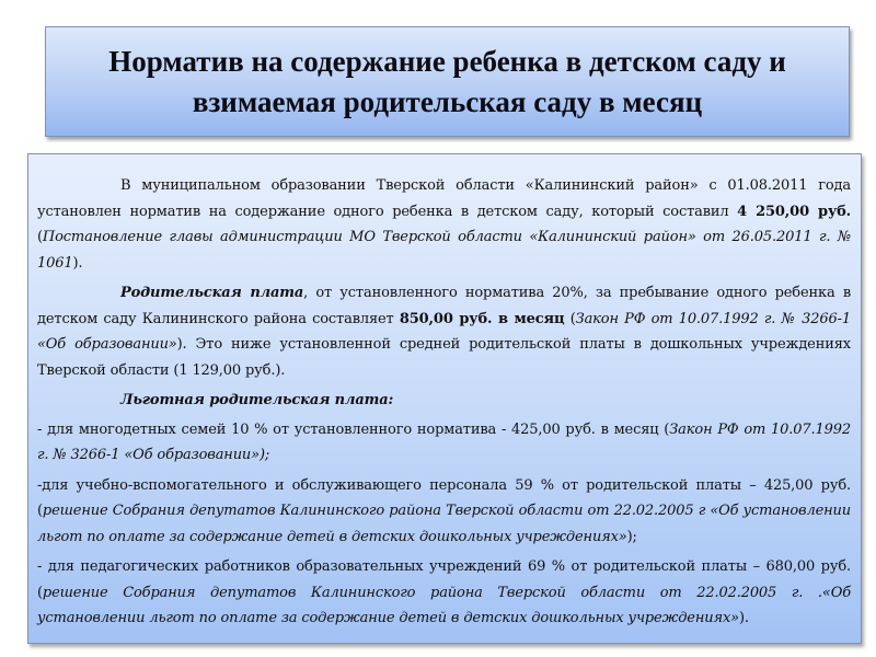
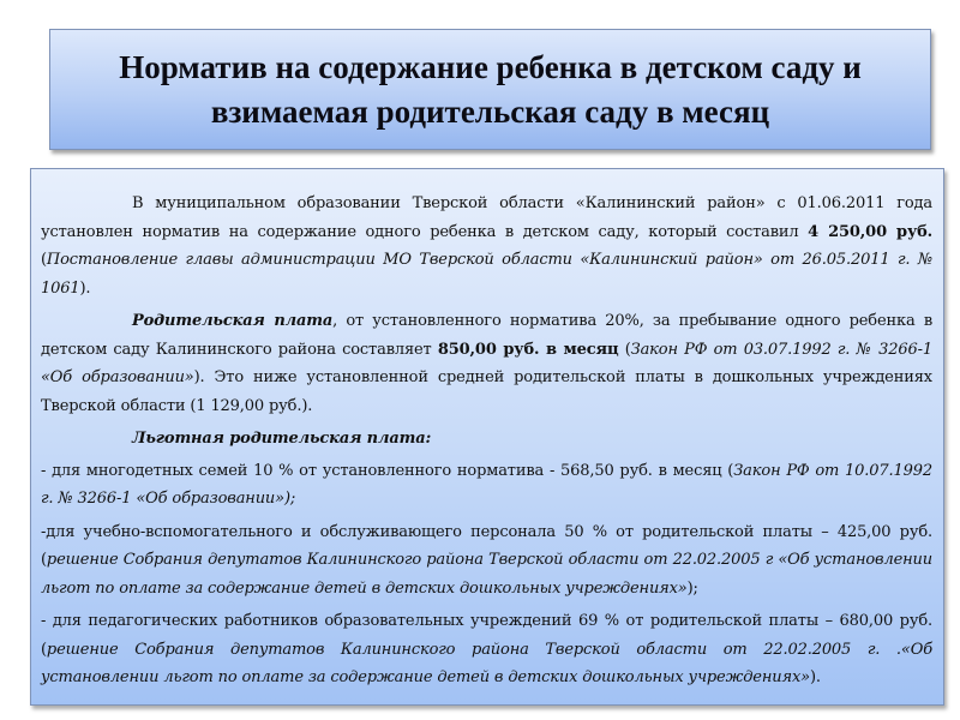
  Норматив на содержание ребенка в детском саду и взимаемая родительская саду в месяц
- В муниципальном образовании Тверской области «Калининский район» с 01.08.2011 года установлен норматив на содержание одного ребенка в детском саду, который составил 4 250,00 руб. (Постановление главы администрации МО Тверской области «Калининский район» от 26.05.2011 г. № 1061).
+ В муниципальном образовании Тверской области «Калининский район» с 01.06.2011 года установлен норматив на содержание одного ребенка в детском саду, который составил 4 250,00 руб. (Постановление главы администрации МО Тверской области «Калининский район» от 26.05.2011 г. № 1061).
- Родительская плата, от установленного норматива 20%, за пребывание одного ребенка в детском саду Калининского района составляет 850,00 руб. в месяц (Закон РФ от 10.07.1992 г. № 3266-1 «Об образовании»). Это ниже установленной средней родительской платы в дошкольных учреждениях Тверской области (1 129,00 руб.).
+ Родительская плата, от установленного норматива 20%, за пребывание одного ребенка в детском саду Калининского района составляет 850,00 руб. в месяц (Закон РФ от 03.07.1992 г. № 3266-1 «Об образовании»). Это ниже установленной средней родительской платы в дошкольных учреждениях Тверской области (1 129,00 руб.).
  Льготная родительская плата:
- - для многодетных семей 10 % от установленного норматива - 425,00 руб. в месяц (Закон РФ от 10.07.1992 г. № 3266-1 «Об образовании»);
+ - для многодетных семей 10 % от установленного норматива - 568,50 руб. в месяц (Закон РФ от 10.07.1992 г. № 3266-1 «Об образовании»);
- -для учебно-вспомогательного и обслуживающего персонала 59 % от родительской платы – 425,00 руб. (решение Собрания депутатов Калининского района Тверской области от 22.02.2005 г «Об установлении льгот по оплате за содержание детей в детских дошкольных учреждениях»);
+ -для учебно-вспомогательного и обслуживающего персонала 50 % от родительской платы – 425,00 руб. (решение Собрания депутатов Калининского района Тверской области от 22.02.2005 г «Об установлении льгот по оплате за содержание детей в детских дошкольных учреждениях»);
  - для педагогических работников образовательных учреждений 69 % от родительской платы – 680,00 руб. (решение Собрания депутатов Калининского района Тверской области от 22.02.2005 г. .«Об установлении льгот по оплате за содержание детей в детских дошкольных учреждениях»).
